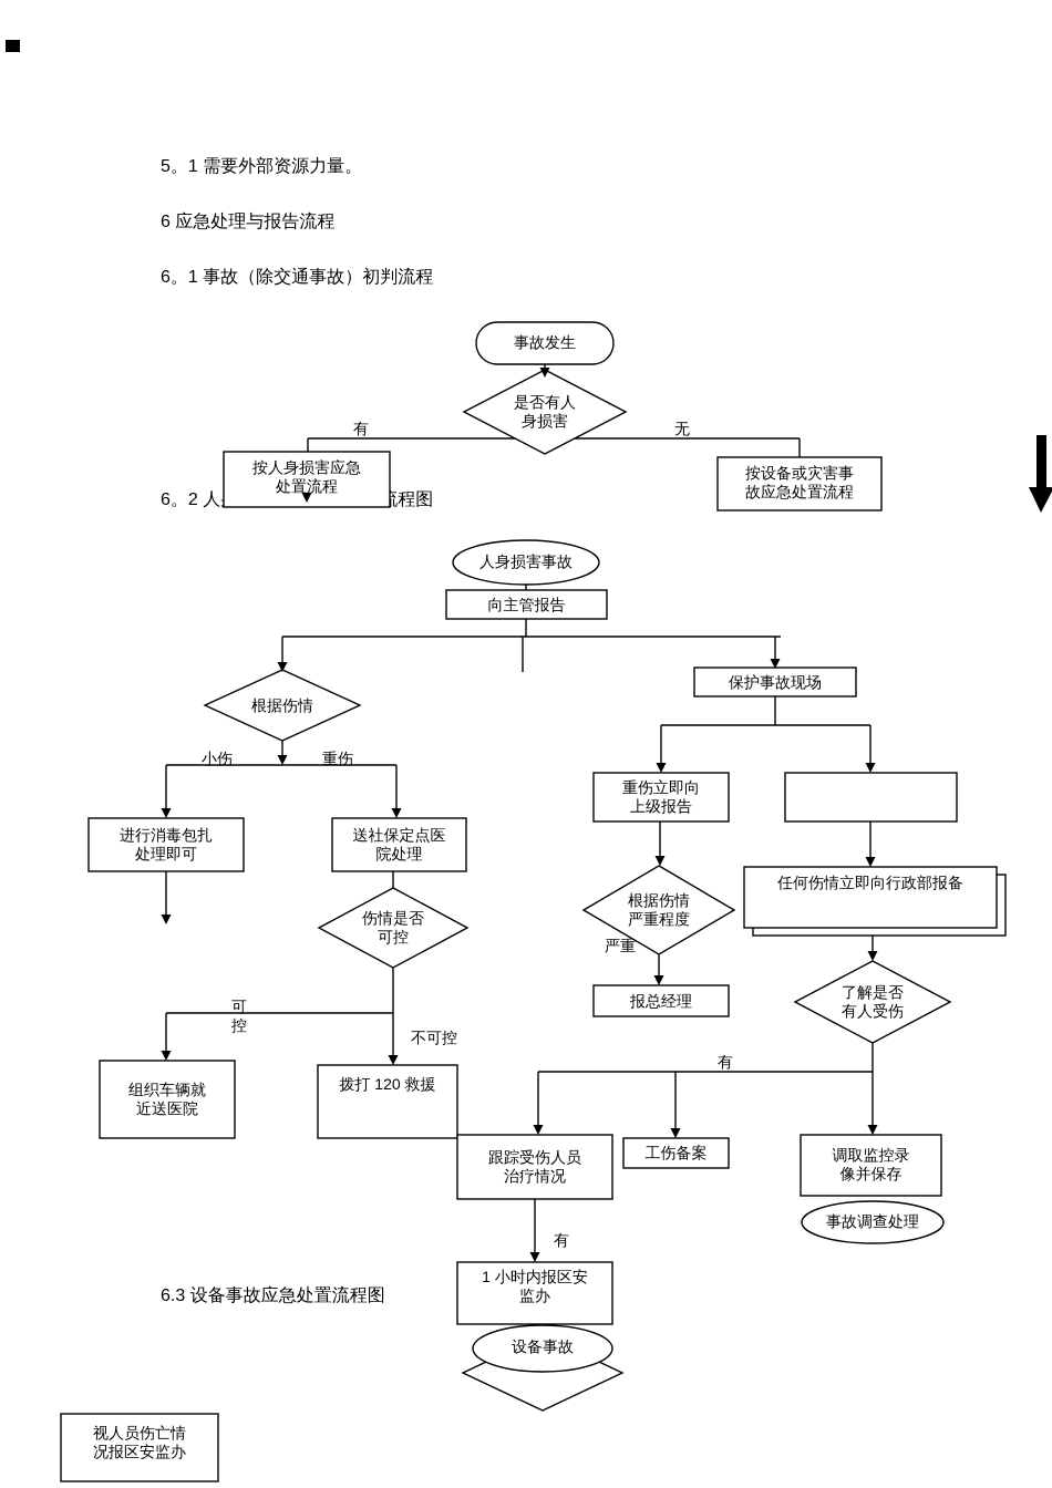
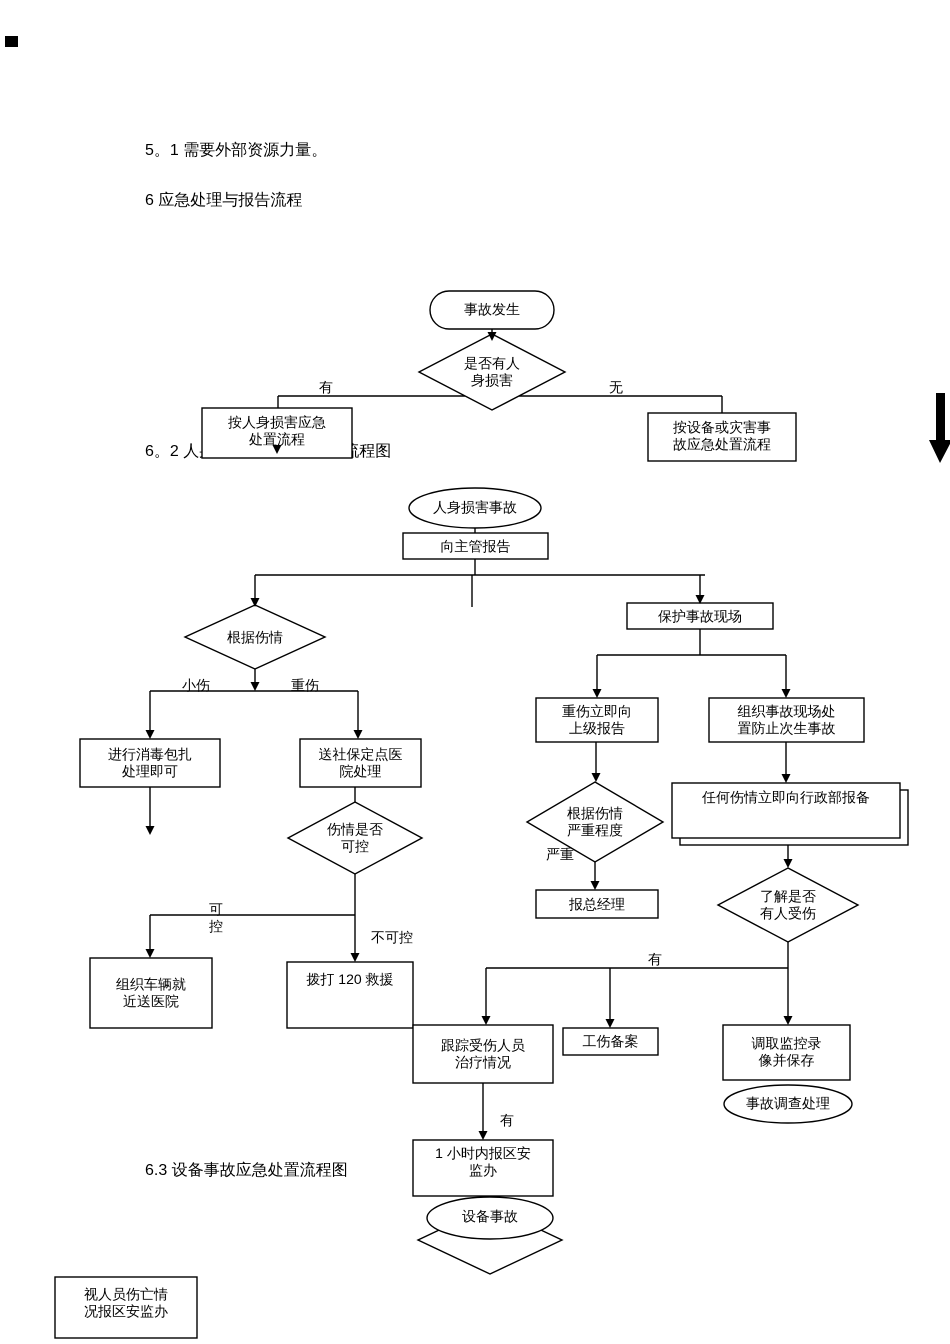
  5。1 需要外部资源力量。
  6 应急处理与报告流程
- 6。1 事故（除交通事故）初判流程
  6.3 设备事故应急处置流程图
  事故发生
  是否有人
  身损害
  有
  无
  按人身损害应急
  处置流程
  按设备或灾害事
  故应急处置流程
  人身损害事故
  向主管报告
  保护事故现场
  根据伤情
  小伤
  重伤
  进行消毒包扎
  处理即可
  送社保定点医
  院处理
  伤情是否
  可控
  可
  控
  不可控
  组织车辆就
  近送医院
  拨打 120 救援
  重伤立即向
  上级报告
+ 组织事故现场处
+ 置防止次生事故
  根据伤情
  严重程度
  严重
  报总经理
  任何伤情立即向行政部报备
  了解是否
  有人受伤
  有
  跟踪受伤人员
  治疗情况
  工伤备案
  调取监控录
  像并保存
  事故调查处理
  有
  1 小时内报区安
  监办
  设备事故
  视人员伤亡情
  况报区安监办
